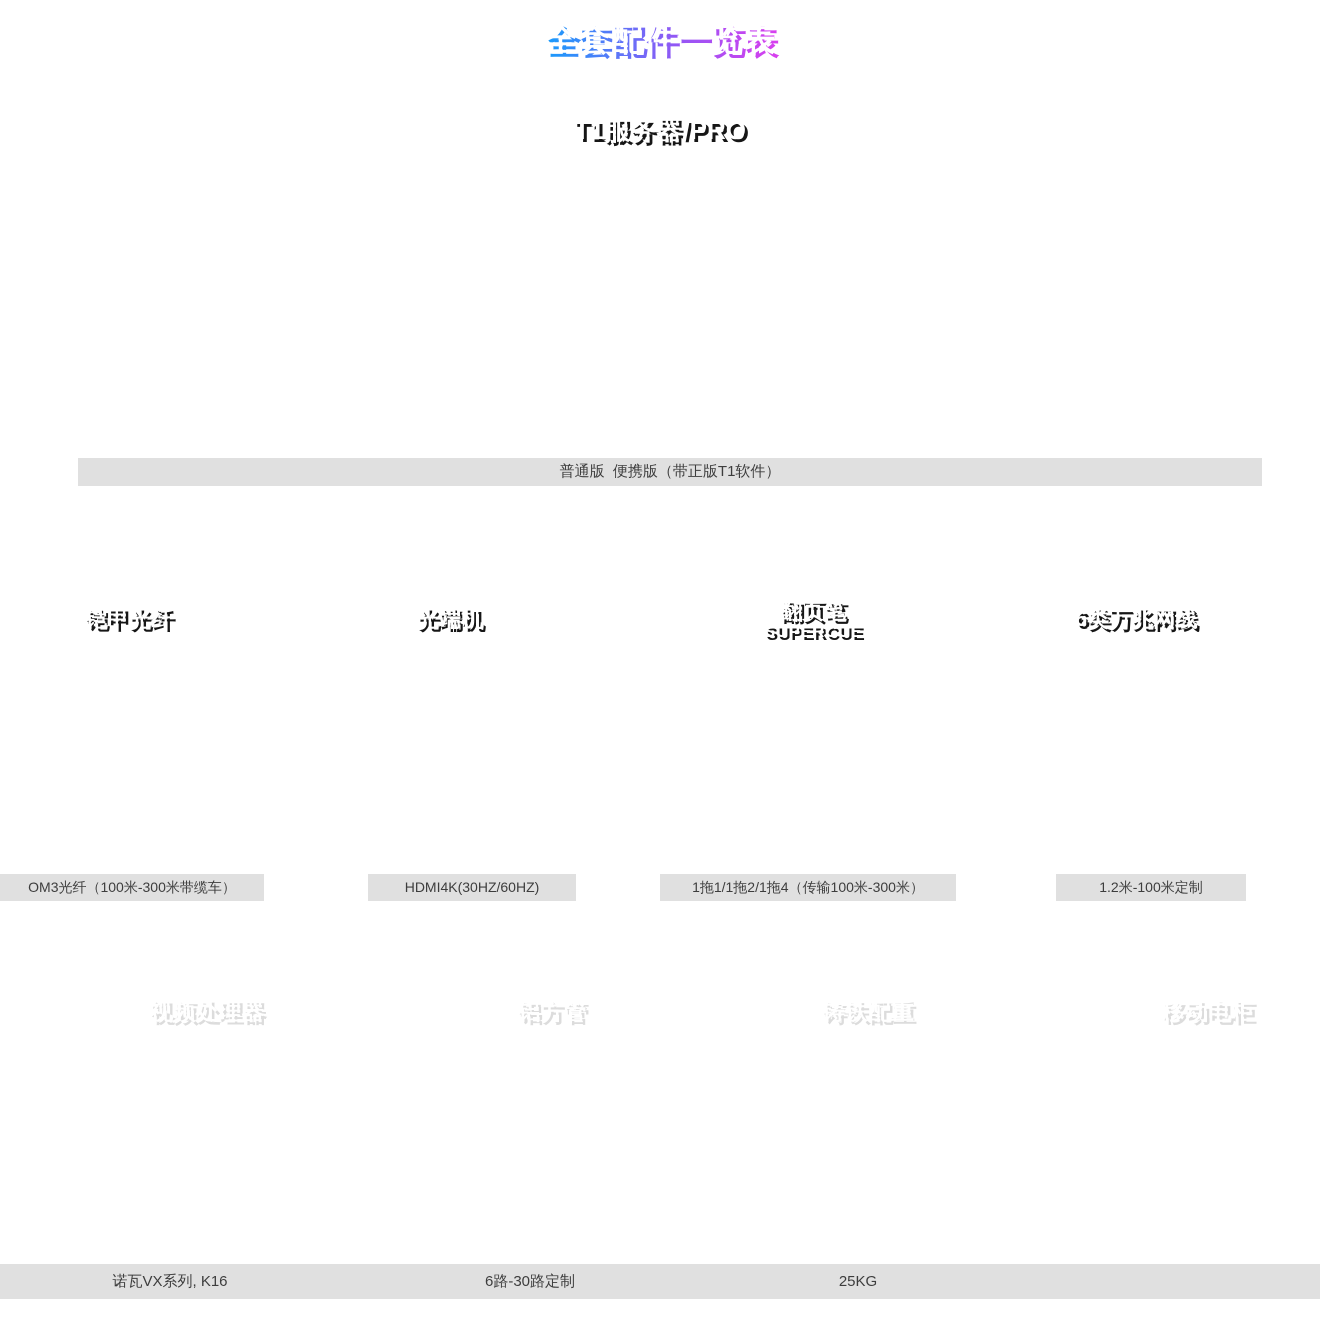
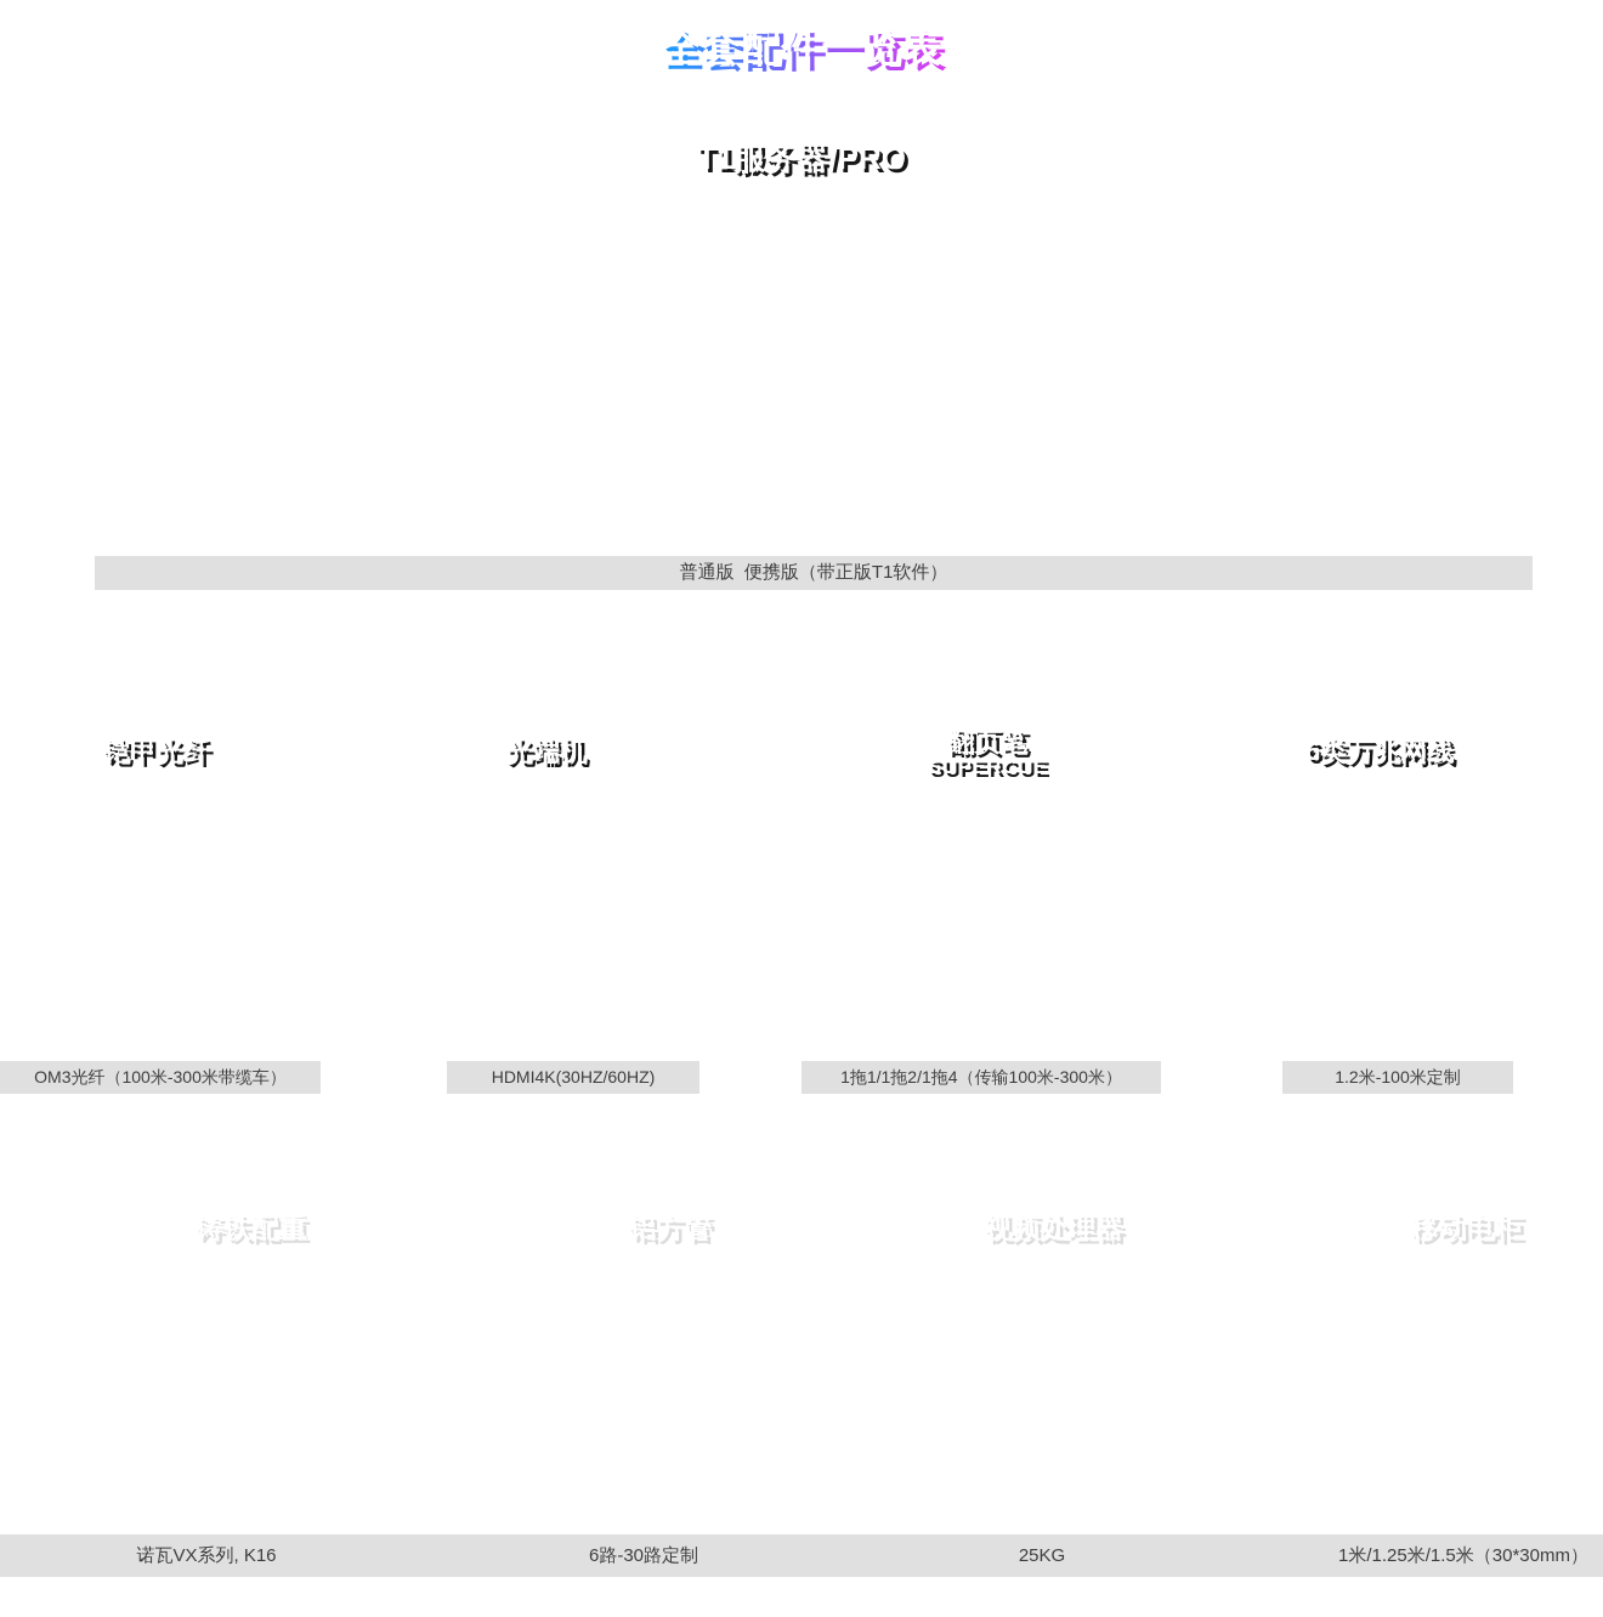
  全套配件一览表
  全套配件一览表
  T1服务器/PRO
  普通版 便携版（带正版T1软件）
  铠甲光纤
  光端机
  翻页笔
  SUPERCUE
  6类万兆网线
  OM3光纤（100米-300米带缆车）
  HDMI4K(30HZ/60HZ)
  1拖1/1拖2/1拖4（传输100米-300米）
  1.2米-100米定制
- 视频处理器
+ 铸铁配重
  铝方管
- 铸铁配重
+ 视频处理器
  移动电柜
  诺瓦VX系列, K16
  6路-30路定制
  25KG
+ 1米/1.25米/1.5米（30*30mm）
